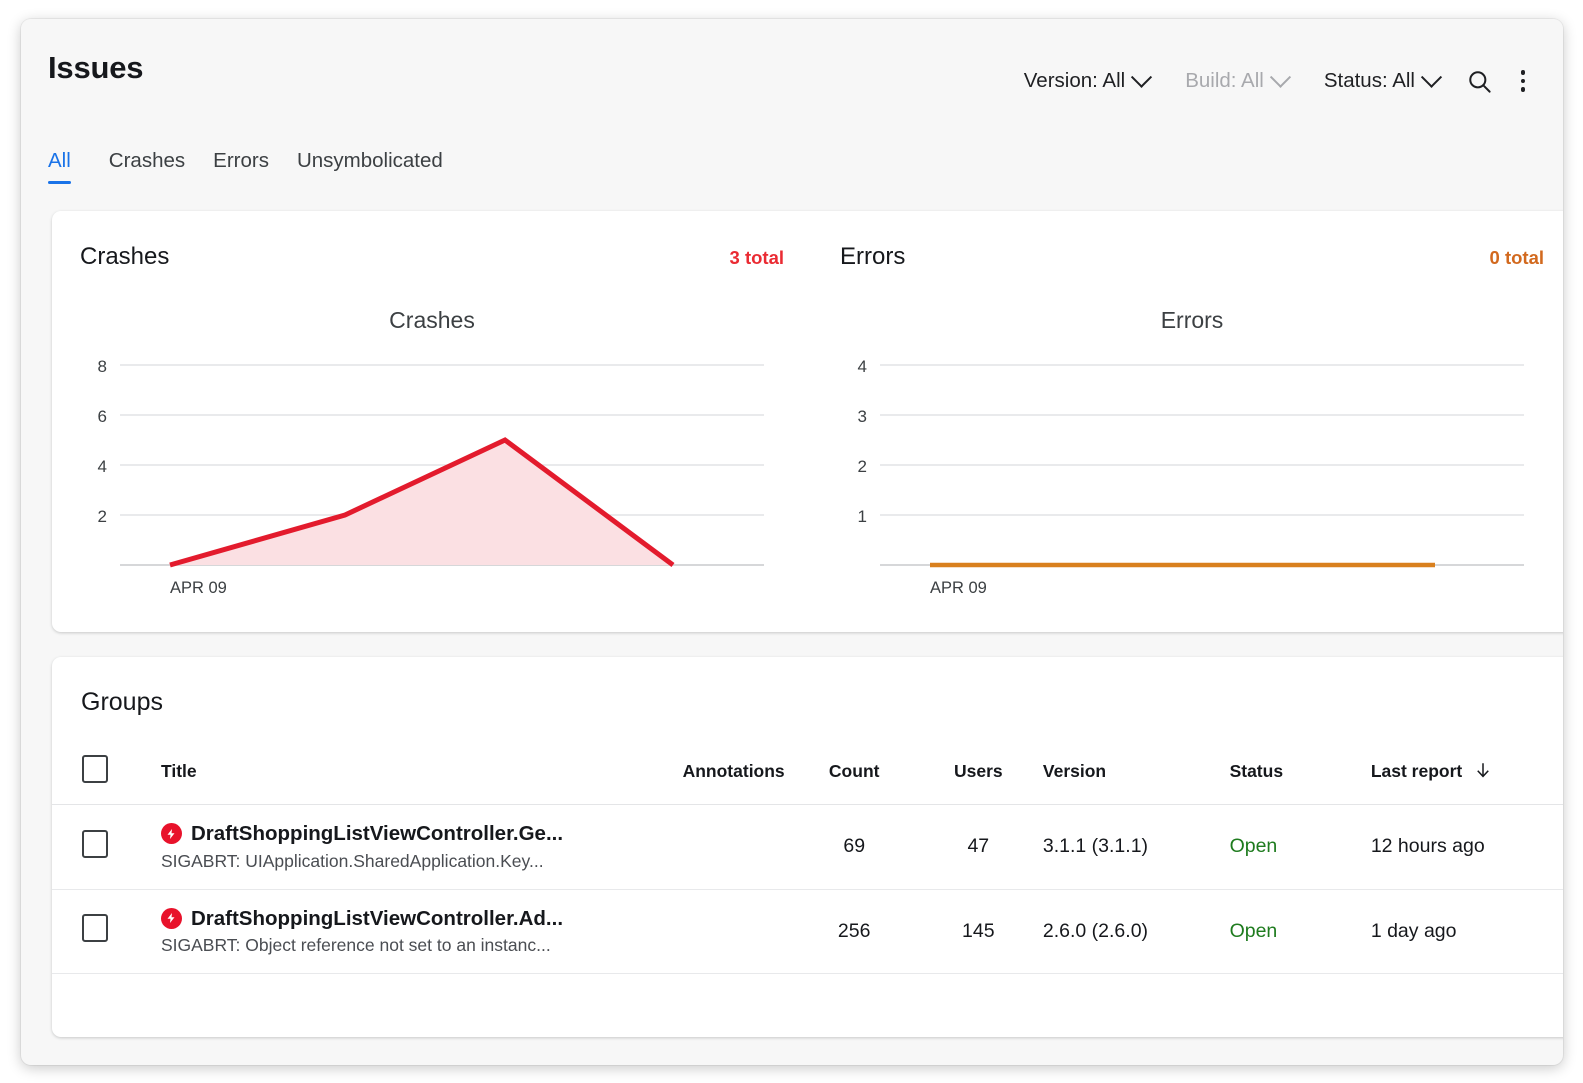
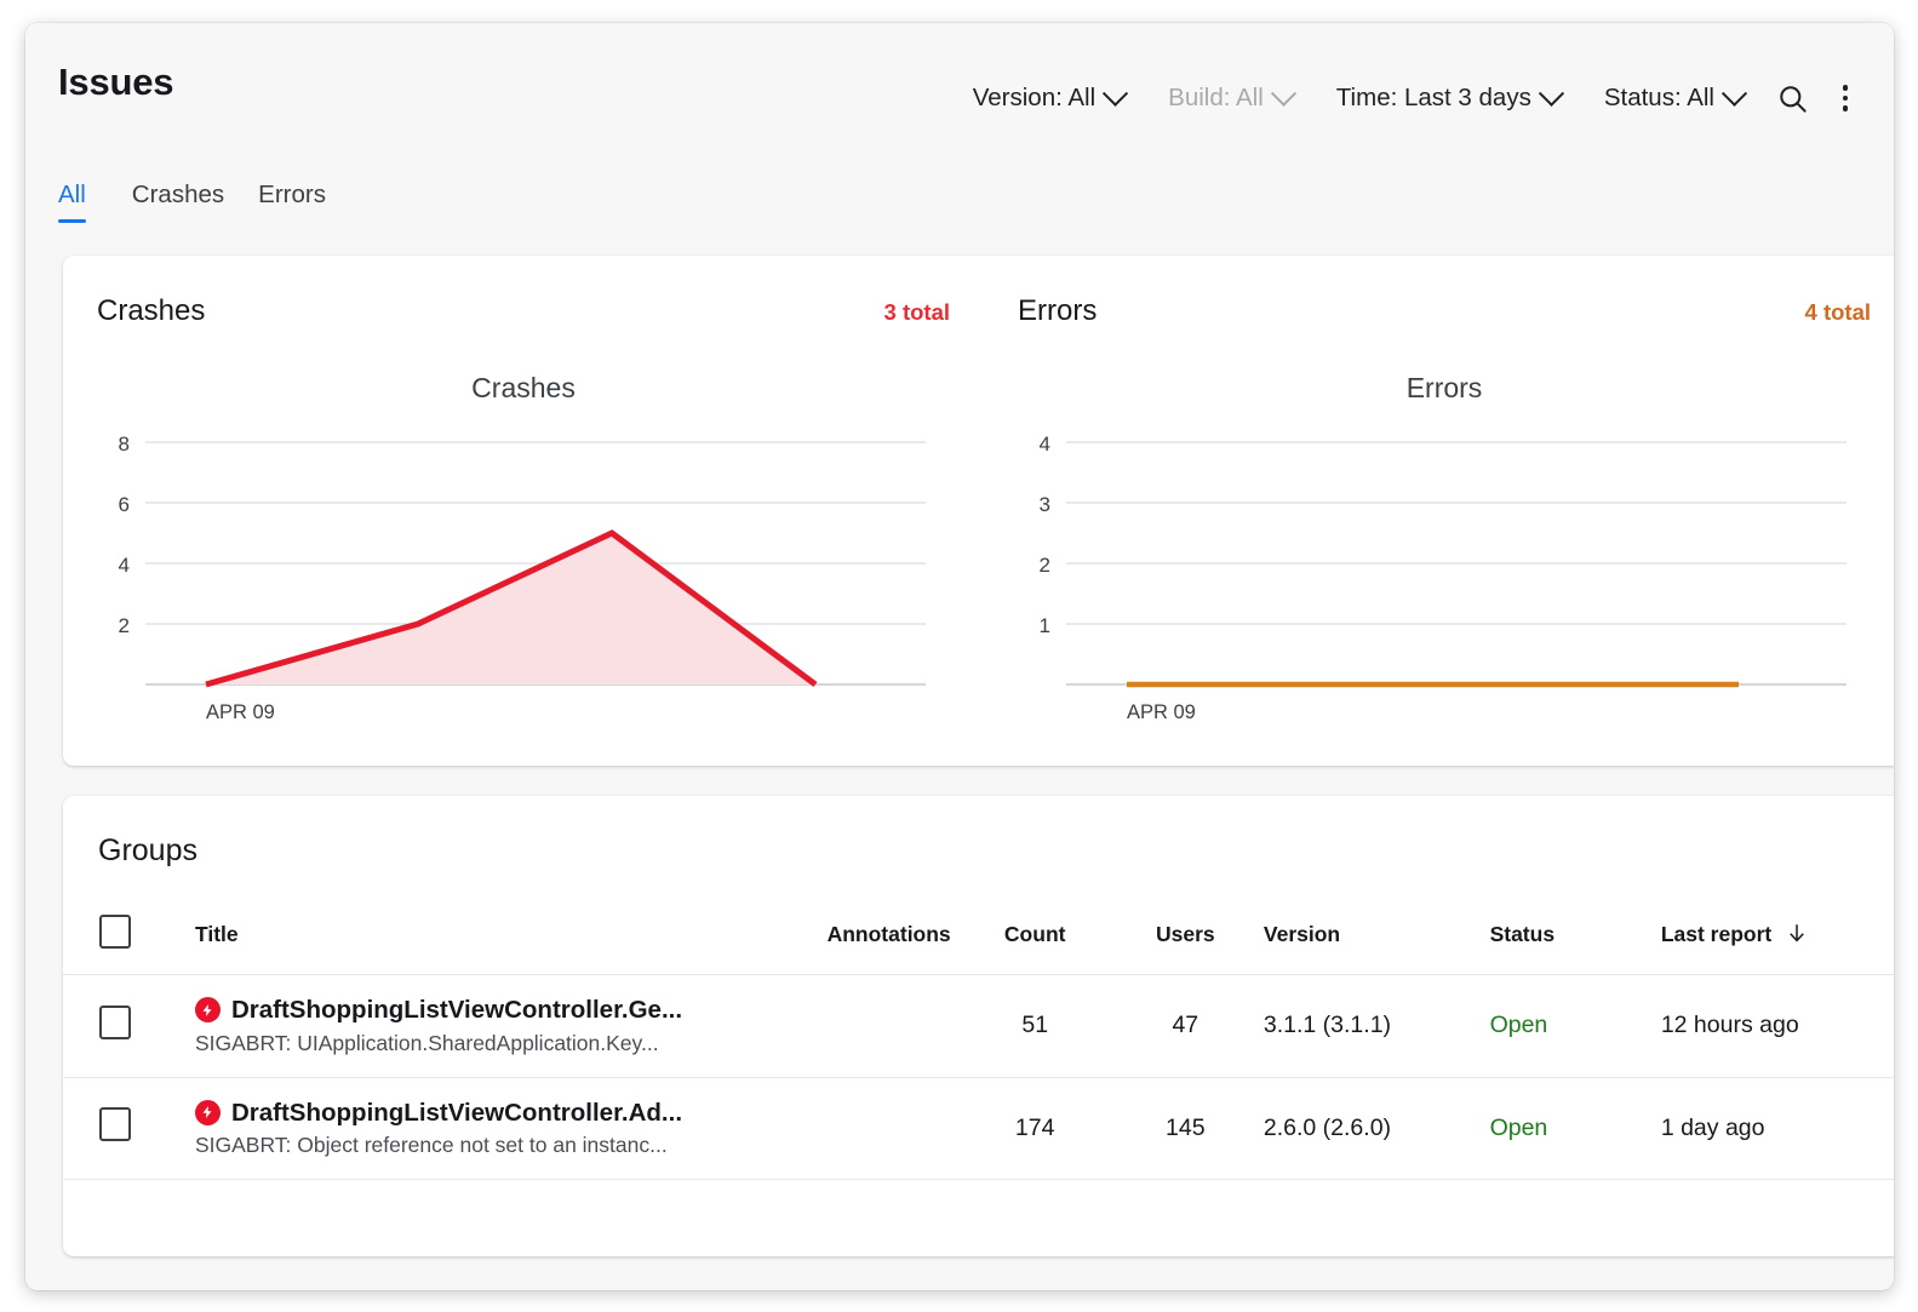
  Issues
  Version: All
  Build: All
+ Time: Last 3 days
  Status: All
  All
  Crashes
  Errors
- Unsymbolicated
  Crashes
  3 total
  Crashes
  8
  6
  4
  2
  APR 09
  Errors
- 0 total
+ 4 total
  Errors
  4
  3
  2
  1
  APR 09
  Groups
  	Title	Annotations	Count	Users	Version	Status	Last report
- 	DraftShoppingListViewController.Ge... SIGABRT: UIApplication.SharedApplication.Key...		69	47	3.1.1 (3.1.1)	Open	12 hours ago
+ 	DraftShoppingListViewController.Ge... SIGABRT: UIApplication.SharedApplication.Key...		51	47	3.1.1 (3.1.1)	Open	12 hours ago
- 	DraftShoppingListViewController.Ad... SIGABRT: Object reference not set to an instanc...		256	145	2.6.0 (2.6.0)	Open	1 day ago
+ 	DraftShoppingListViewController.Ad... SIGABRT: Object reference not set to an instanc...		174	145	2.6.0 (2.6.0)	Open	1 day ago
